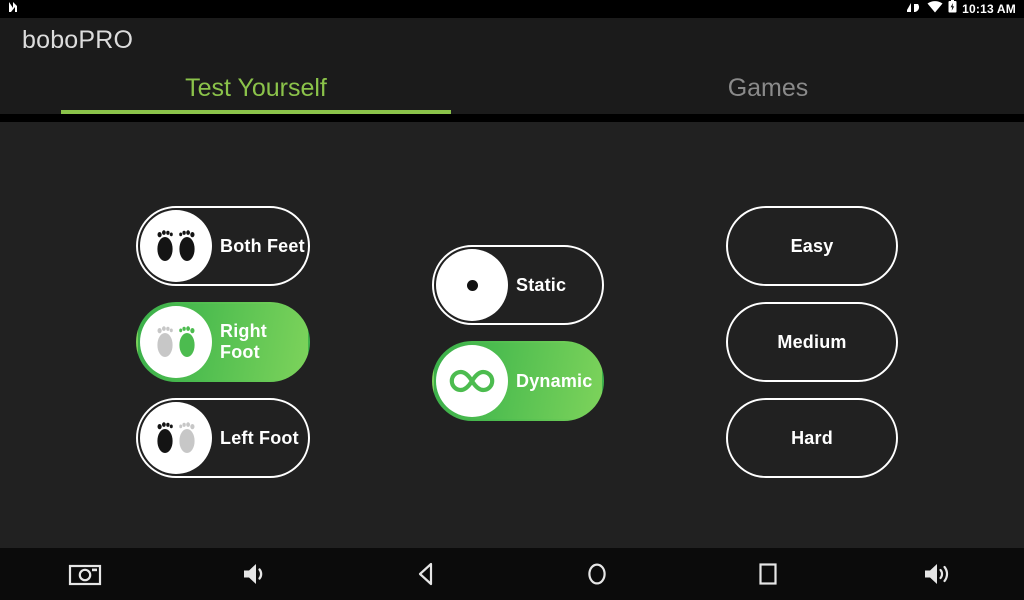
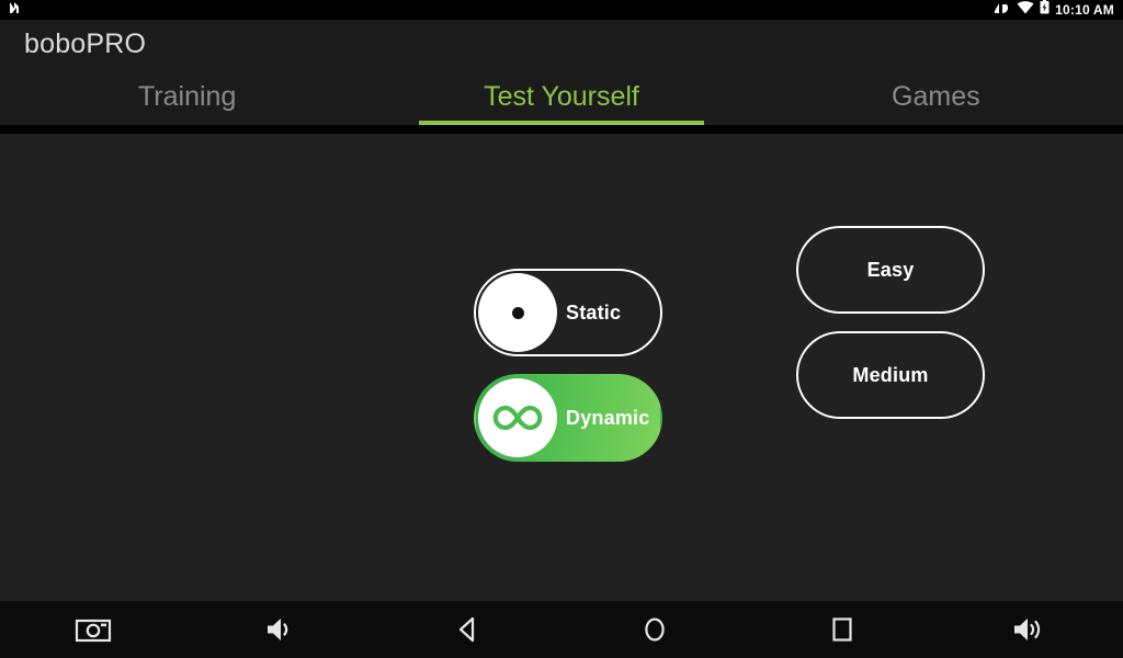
- 10:13 AM
+ 10:10 AM
  boboPRO
+ Training
  Test Yourself
  Games
- Both Feet
- Right Foot
- Left Foot
  Static
  Dynamic
  Easy
  Medium
- Hard
